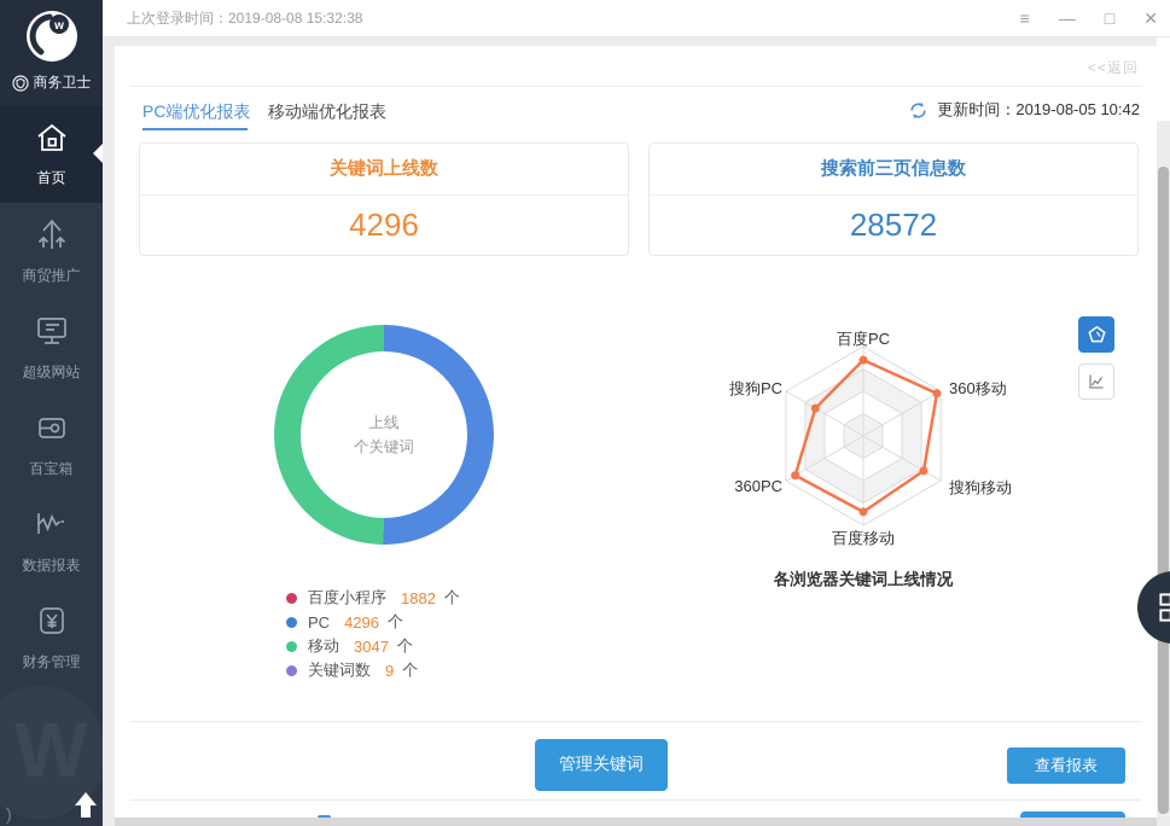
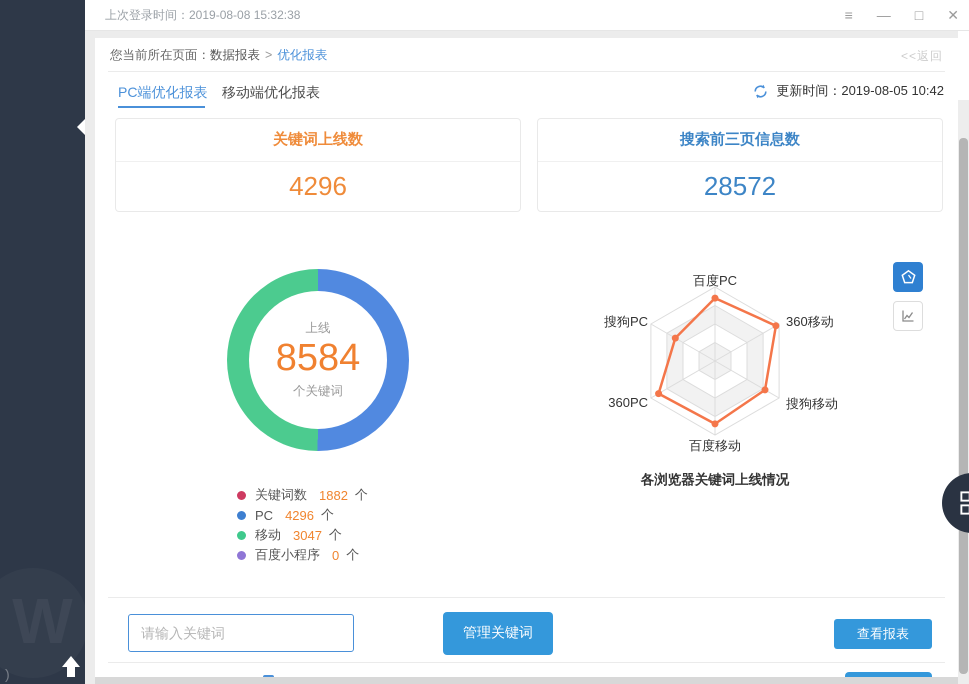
- w
- 商务卫士
- 首页
- 商贸推广
- 超级网站
- 百宝箱
- 数据报表
- 财务管理
  W
  )
  上次登录时间：2019-08-08 15:32:38
  ≡
  —
  □
  ✕
+ 您当前所在页面：数据报表 > 优化报表
  <<返回
  PC端优化报表
  移动端优化报表
  更新时间：2019-08-05 10:42
  关键词上线数
  4296
  搜索前三页信息数
  28572
  上线
+ 8584
  个关键词
- 百度小程序
+ 关键词数
  1882
  个
  PC
  4296
  个
  移动
  3047
  个
- 关键词数
+ 百度小程序
- 9
+ 0
  个
  百度PC
  360移动
  搜狗移动
  百度移动
  360PC
  搜狗PC
  各浏览器关键词上线情况
+ 请输入关键词
  管理关键词
  查看报表
